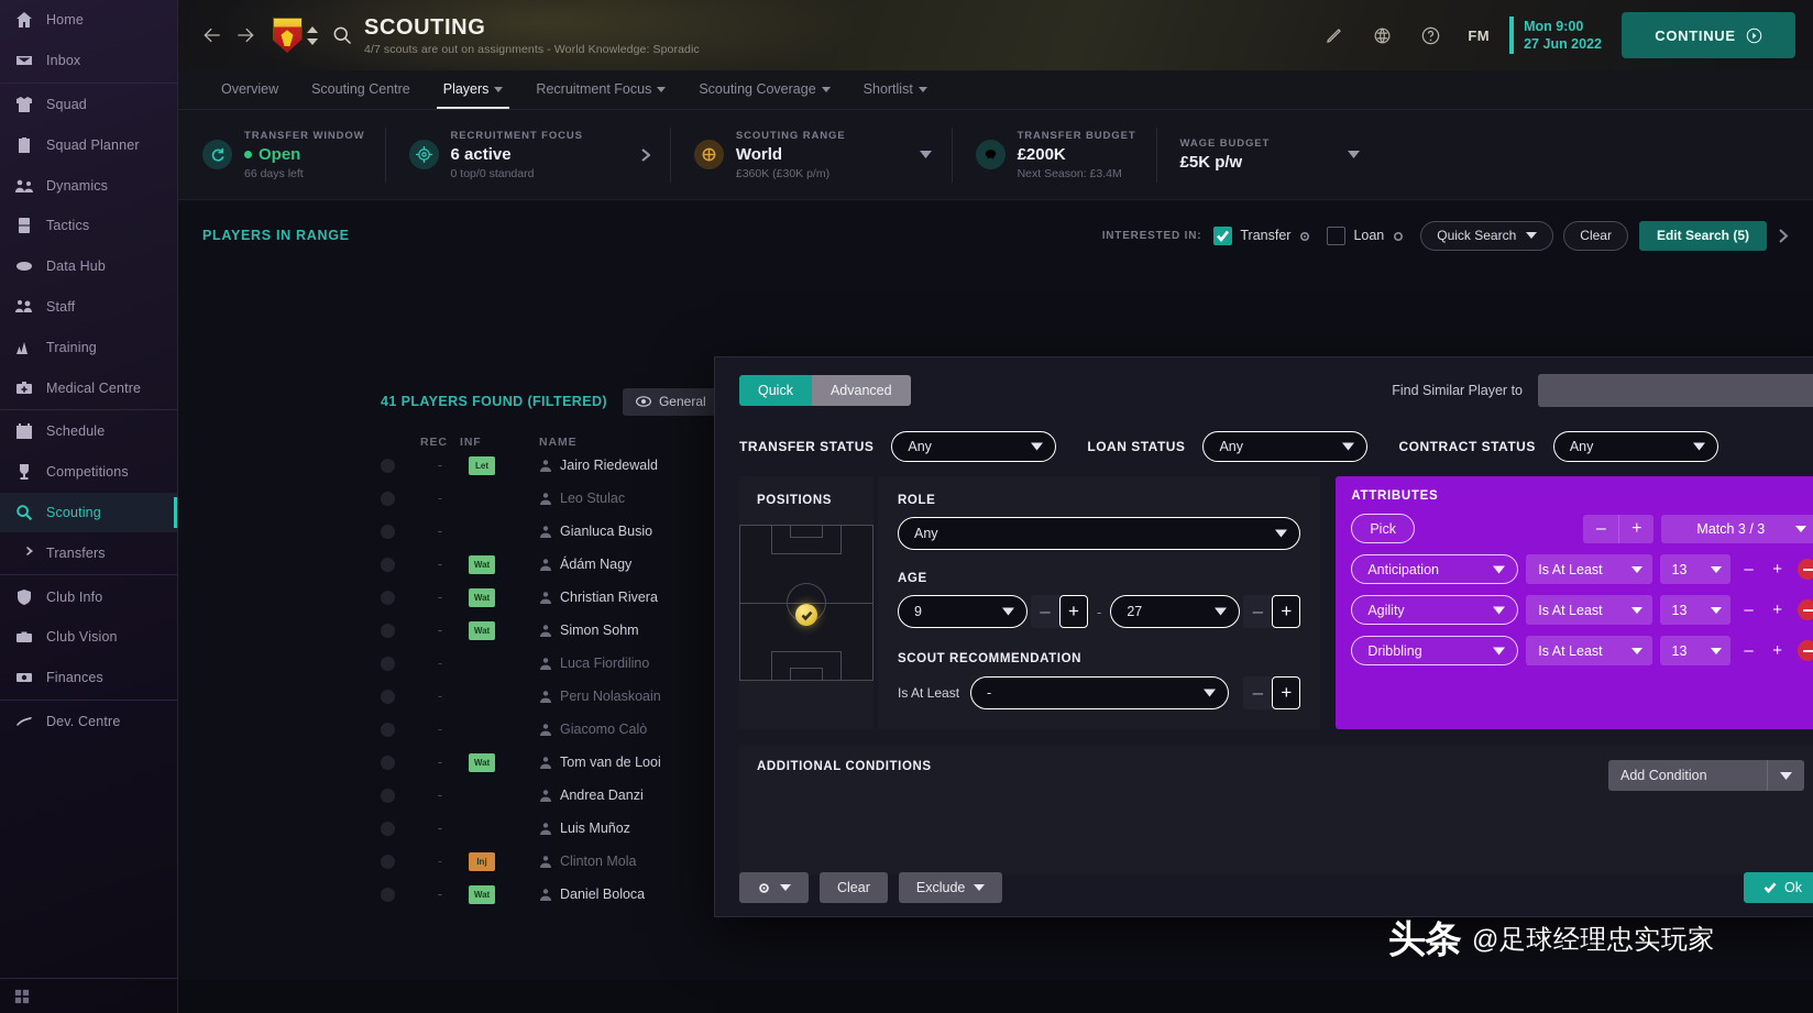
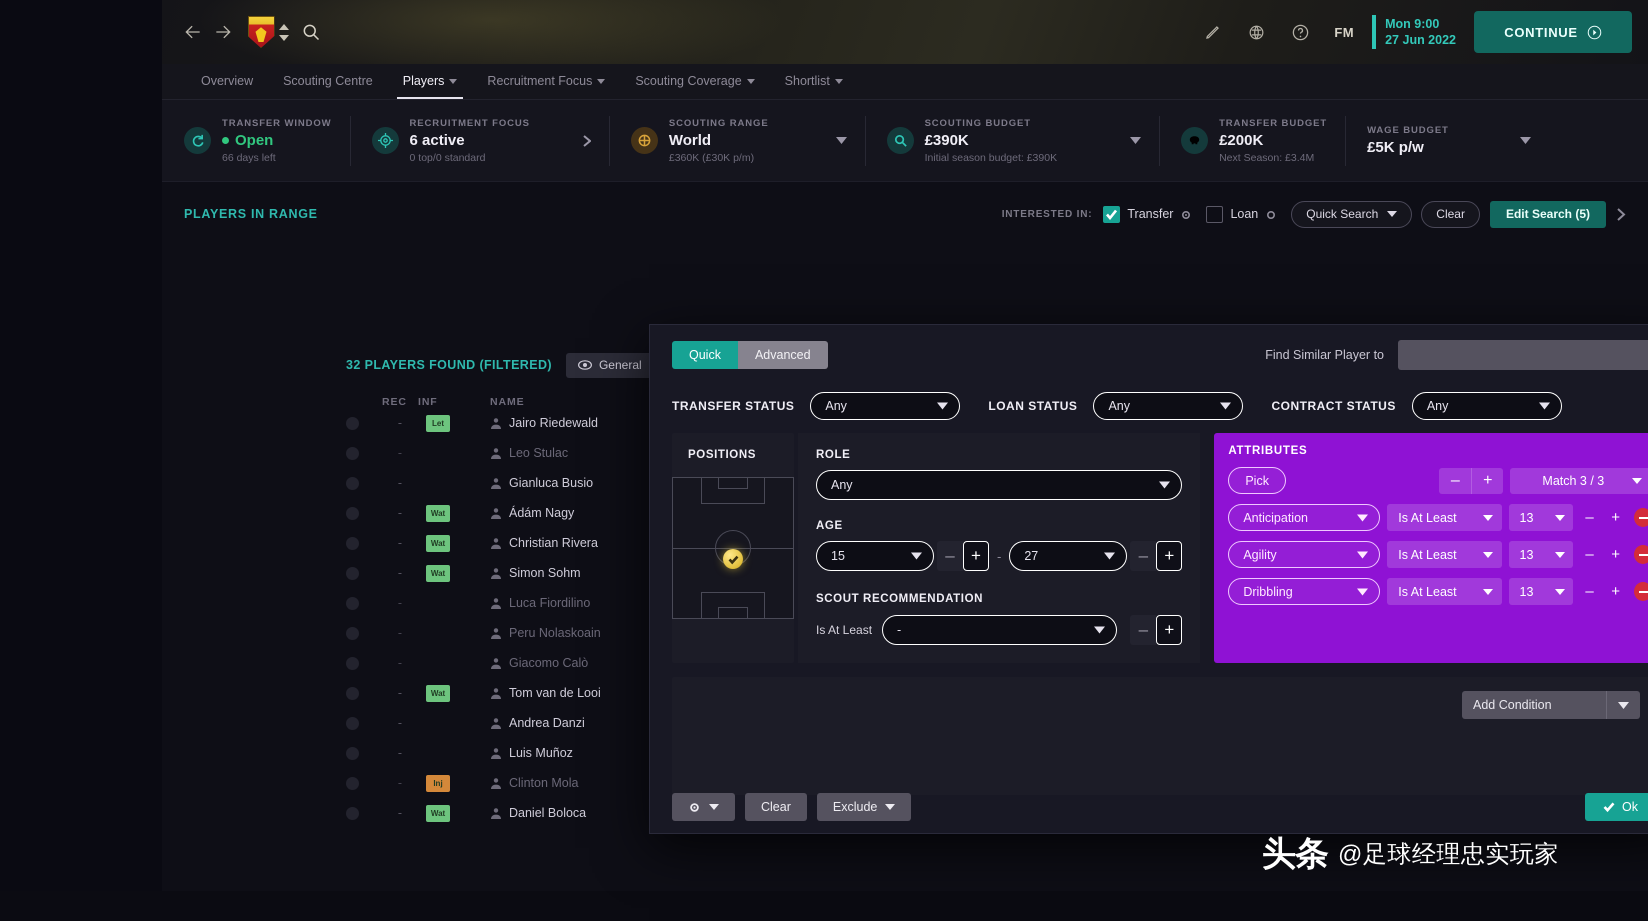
- Home
- Inbox
- Squad
- Squad Planner
- Dynamics
- Tactics
- Data Hub
- Staff
- Training
- Medical Centre
- Schedule
- Competitions
- Scouting
- Transfers
- Club Info
- Club Vision
- Finances
- Dev. Centre
- SCOUTING
- 4/7 scouts are out on assignments - World Knowledge: Sporadic
  FM
  Mon 9:00
  27 Jun 2022
  CONTINUE
  Overview
  Scouting Centre
  Players
  Recruitment Focus
  Scouting Coverage
  Shortlist
  TRANSFER WINDOW
  Open
  66 days left
  RECRUITMENT FOCUS
  6 active
  0 top/0 standard
  SCOUTING RANGE
  World
  £360K (£30K p/m)
+ SCOUTING BUDGET
+ £390K
+ Initial season budget: £390K
  TRANSFER BUDGET
  £200K
  Next Season: £3.4M
  WAGE BUDGET
  £5K p/w
  PLAYERS IN RANGE
  INTERESTED IN:
  Transfer
  Loan
  Quick Search
  Clear
  Edit Search (5)
- 41 PLAYERS FOUND (FILTERED)
+ 32 PLAYERS FOUND (FILTERED)
  General
  REC
  INF
  NAME
  -
  Let
  Jairo Riedewald
  -
  Leo Stulac
  -
  Gianluca Busio
  -
  Wat
  Ádám Nagy
  -
  Wat
  Christian Rivera
  -
  Wat
  Simon Sohm
  -
  Luca Fiordilino
  -
  Peru Nolaskoain
  -
  Giacomo Calò
  -
  Wat
  Tom van de Looi
  -
  Andrea Danzi
  -
  Luis Muñoz
  -
  Inj
  Clinton Mola
  -
  Wat
  Daniel Boloca
  Quick
  Advanced
  Find Similar Player to
  TRANSFER STATUS
  Any
  LOAN STATUS
  Any
  CONTRACT STATUS
  Any
  POSITIONS
  ROLE
  Any
  AGE
- 9
+ 15
  –
  +
  -
  27
  –
  +
  SCOUT RECOMMENDATION
  Is At Least
  -
  –
  +
  ATTRIBUTES
  Pick
  –
  +
  Match 3 / 3
  Anticipation
  Is At Least
  13
  –
  +
  Agility
  Is At Least
  13
  –
  +
  Dribbling
  Is At Least
  13
  –
  +
- ADDITIONAL CONDITIONS
  Add Condition
  Clear
  Exclude
  Ok
  头条
  @足球经理忠实玩家
